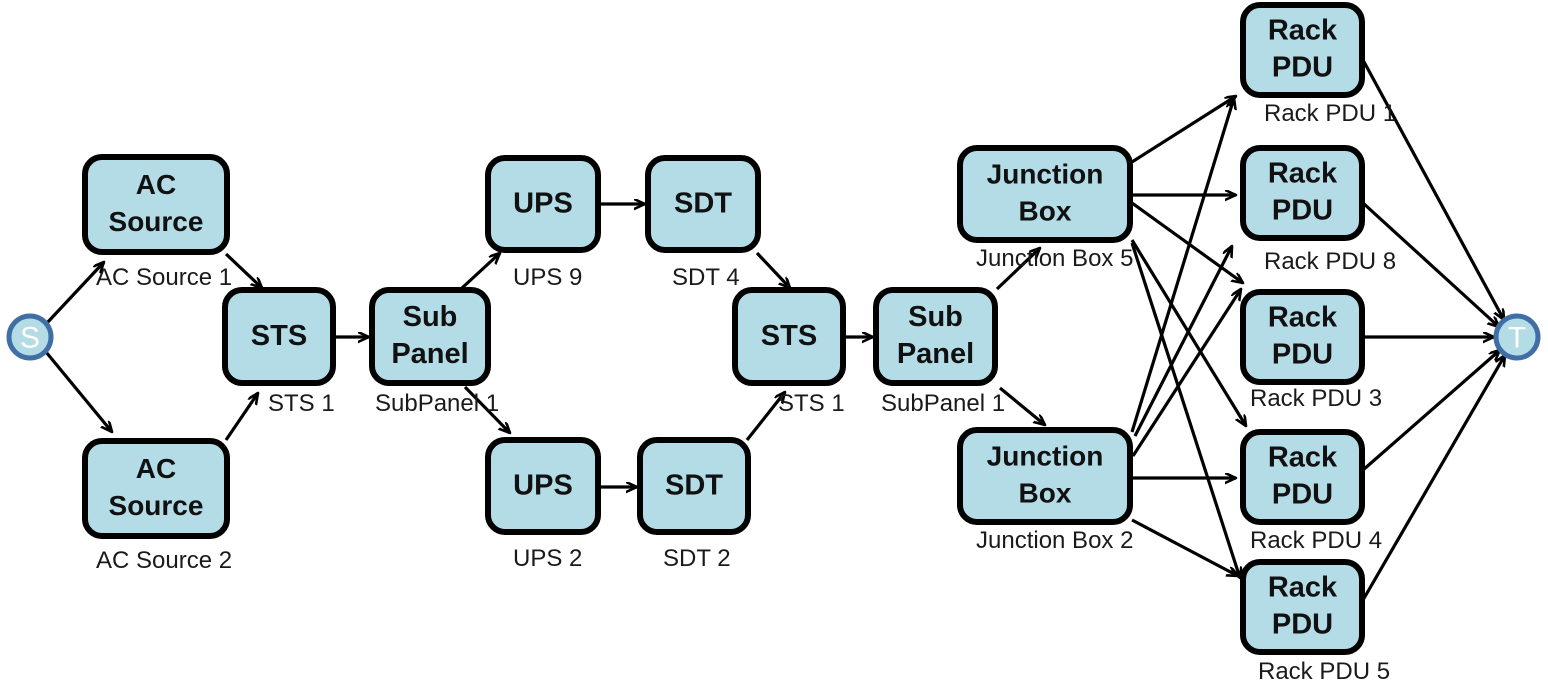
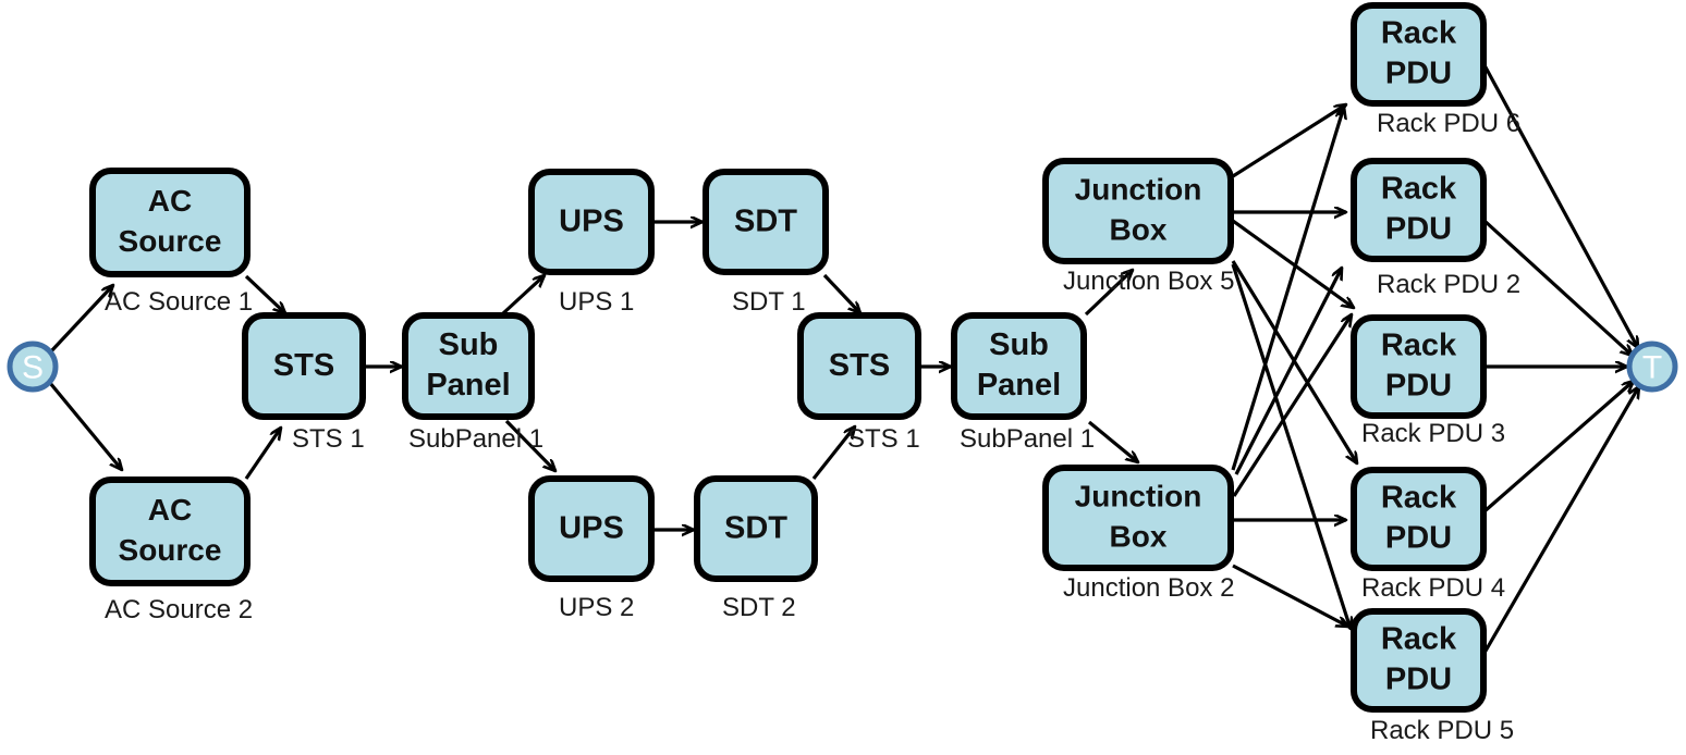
  AC
  Source
  AC Source 1
  AC
  Source
  AC Source 2
  STS
  STS 1
  Sub
  Panel
  SubPanel 1
  UPS
- UPS 9
+ UPS 1
  SDT
- SDT 4
+ SDT 1
  UPS
  UPS 2
  SDT
  SDT 2
  STS
  STS 1
  Sub
  Panel
  SubPanel 1
  Junction
  Box
  Junction Box 5
  Junction
  Box
  Junction Box 2
  Rack
  PDU
- Rack PDU 1
+ Rack PDU 6
  Rack
  PDU
- Rack PDU 8
+ Rack PDU 2
  Rack
  PDU
  Rack PDU 3
  Rack
  PDU
  Rack PDU 4
  Rack
  PDU
  Rack PDU 5
  S
  T
